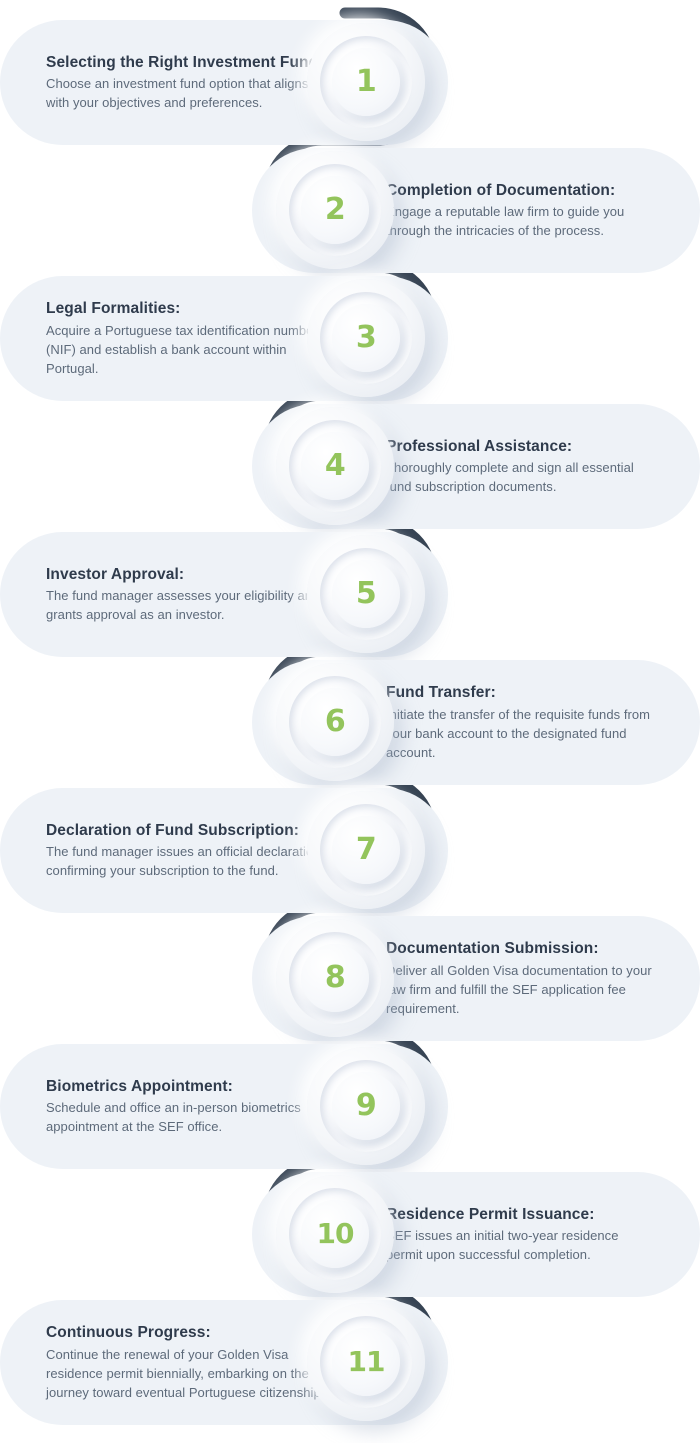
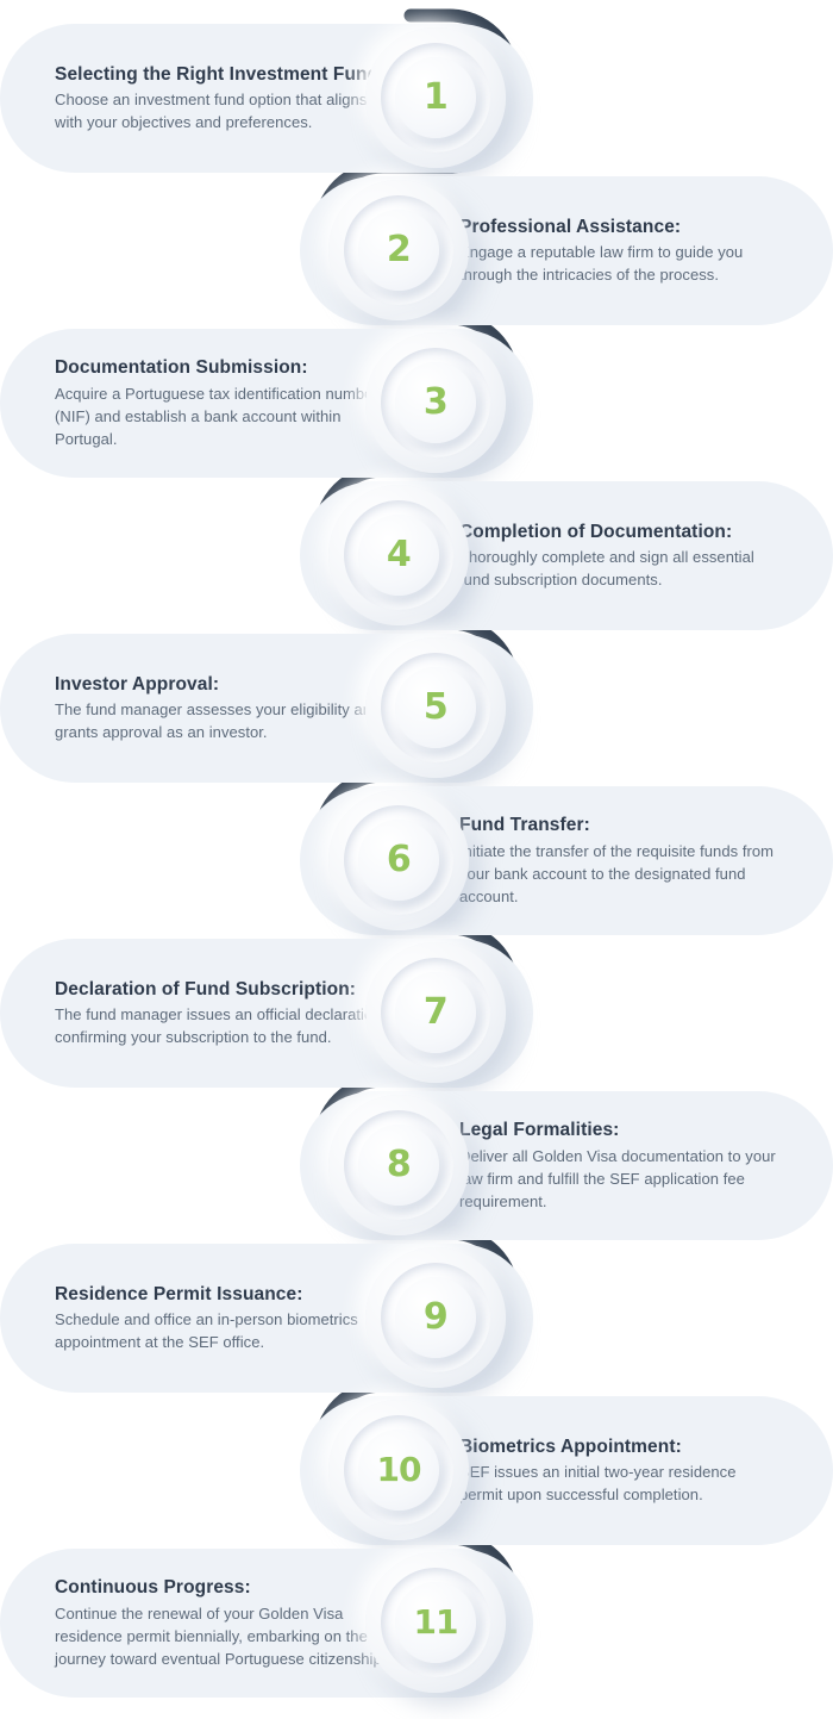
  Selecting the Right Investment Fun
  Choose an investment fund option that aligns with your objectives and preferences.
  1
- Completion of Documentation:
+ Professional Assistance:
  ngage a reputable law firm to guide you hrough the intricacies of the process.
  2
- Legal Formalities:
+ Documentation Submission:
  Acquire a Portuguese tax identification numb (NIF) and establish a bank account within Portugal.
  3
- Professional Assistance:
+ Completion of Documentation:
  horoughly complete and sign all essential und subscription documents.
  4
  Investor Approval:
  The fund manager assesses your eligibility a grants approval as an investor.
  5
  Fund Transfer:
  itiate the transfer of the requisite funds from our bank account to the designated fund account.
  6
  Declaration of Fund Subscription:
  The fund manager issues an official declarati confirming your subscription to the fund.
  7
- Documentation Submission:
+ Legal Formalities:
  eliver all Golden Visa documentation to your w firm and fulfill the SEF application fee requirement.
  8
- Biometrics Appointment:
+ Residence Permit Issuance:
  Schedule and office an in-person biometrics appointment at the SEF office.
  9
- Residence Permit Issuance:
+ Biometrics Appointment:
  EF issues an initial two-year residence ermit upon successful completion.
  10
  Continuous Progress:
  Continue the renewal of your Golden Visa residence permit biennially, embarking on the journey toward eventual Portuguese citizenshi
  11
